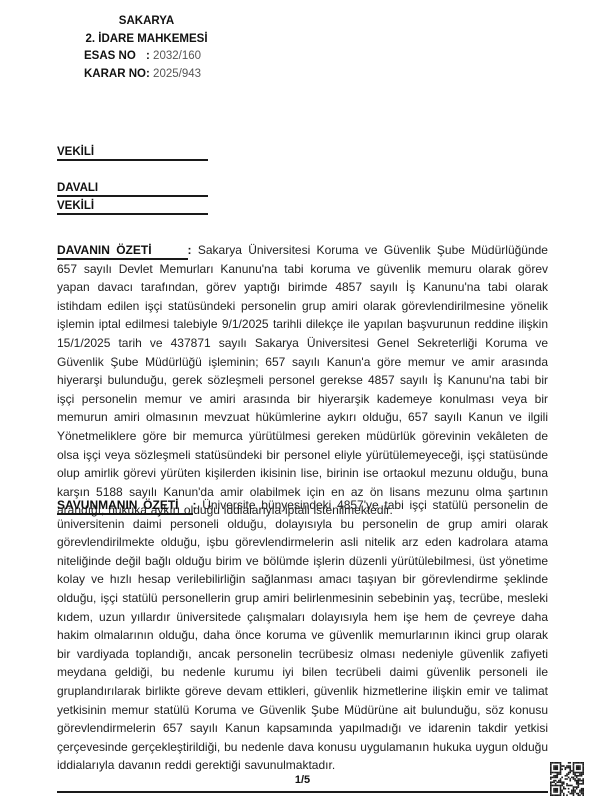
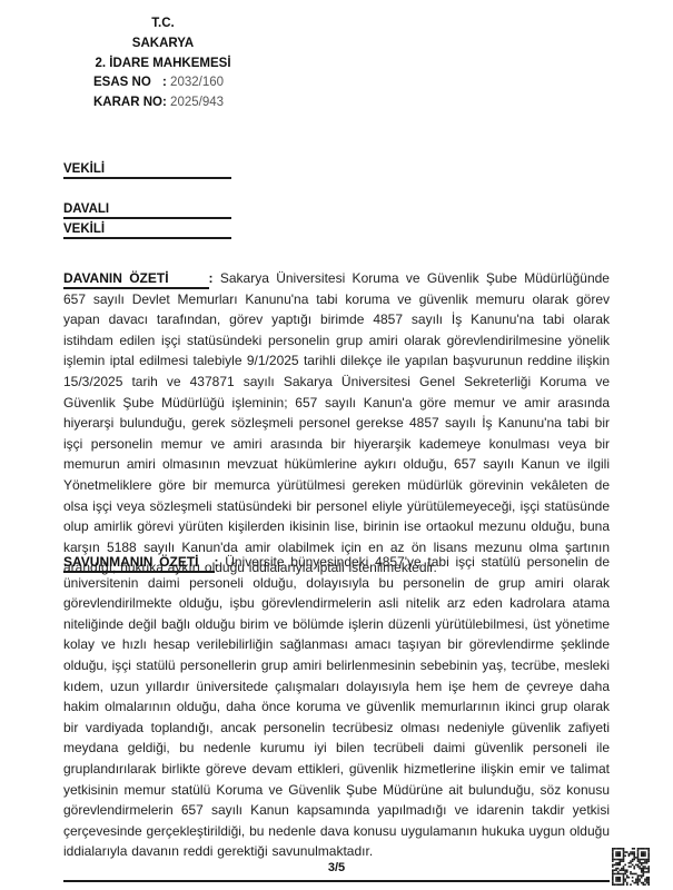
+ T.C.
  SAKARYA
  2. İDARE MAHKEMESİ
  ESAS NO : 2032/160
  KARAR NO: 2025/943
  VEKİLİ
  DAVALI
  VEKİLİ
- DAVANIN ÖZETİ : Sakarya Üniversitesi Koruma ve Güvenlik Şube Müdürlüğünde 657 sayılı Devlet Memurları Kanunu'na tabi koruma ve güvenlik memuru olarak görev yapan davacı tarafından, görev yaptığı birimde 4857 sayılı İş Kanunu'na tabi olarak istihdam edilen işçi statüsündeki personelin grup amiri olarak görevlendirilmesine yönelik işlemin iptal edilmesi talebiyle 9/1/2025 tarihli dilekçe ile yapılan başvurunun reddine ilişkin 15/1/2025 tarih ve 437871 sayılı Sakarya Üniversitesi Genel Sekreterliği Koruma ve Güvenlik Şube Müdürlüğü işleminin; 657 sayılı Kanun'a göre memur ve amir arasında hiyerarşi bulunduğu, gerek sözleşmeli personel gerekse 4857 sayılı İş Kanunu'na tabi bir işçi personelin memur ve amiri arasında bir hiyerarşik kademeye konulması veya bir memurun amiri olmasının mevzuat hükümlerine aykırı olduğu, 657 sayılı Kanun ve ilgili Yönetmeliklere göre bir memurca yürütülmesi gereken müdürlük görevinin vekâleten de olsa işçi veya sözleşmeli statüsündeki bir personel eliyle yürütülemeyeceği, işçi statüsünde olup amirlik görevi yürüten kişilerden ikisinin lise, birinin ise ortaokul mezunu olduğu, buna karşın 5188 sayılı Kanun'da amir olabilmek için en az ön lisans mezunu olma şartının arandığı, hukuka aykırı olduğu iddialarıyla iptali istenilmektedir.
+ DAVANIN ÖZETİ : Sakarya Üniversitesi Koruma ve Güvenlik Şube Müdürlüğünde 657 sayılı Devlet Memurları Kanunu'na tabi koruma ve güvenlik memuru olarak görev yapan davacı tarafından, görev yaptığı birimde 4857 sayılı İş Kanunu'na tabi olarak istihdam edilen işçi statüsündeki personelin grup amiri olarak görevlendirilmesine yönelik işlemin iptal edilmesi talebiyle 9/1/2025 tarihli dilekçe ile yapılan başvurunun reddine ilişkin 15/3/2025 tarih ve 437871 sayılı Sakarya Üniversitesi Genel Sekreterliği Koruma ve Güvenlik Şube Müdürlüğü işleminin; 657 sayılı Kanun'a göre memur ve amir arasında hiyerarşi bulunduğu, gerek sözleşmeli personel gerekse 4857 sayılı İş Kanunu'na tabi bir işçi personelin memur ve amiri arasında bir hiyerarşik kademeye konulması veya bir memurun amiri olmasının mevzuat hükümlerine aykırı olduğu, 657 sayılı Kanun ve ilgili Yönetmeliklere göre bir memurca yürütülmesi gereken müdürlük görevinin vekâleten de olsa işçi veya sözleşmeli statüsündeki bir personel eliyle yürütülemeyeceği, işçi statüsünde olup amirlik görevi yürüten kişilerden ikisinin lise, birinin ise ortaokul mezunu olduğu, buna karşın 5188 sayılı Kanun'da amir olabilmek için en az ön lisans mezunu olma şartının arandığı, hukuka aykırı olduğu iddialarıyla iptali istenilmektedir.
  SAVUNMANIN ÖZETİ : Üniversite bünyesindeki 4857'ye tabi işçi statülü personelin de üniversitenin daimi personeli olduğu, dolayısıyla bu personelin de grup amiri olarak görevlendirilmekte olduğu, işbu görevlendirmelerin asli nitelik arz eden kadrolara atama niteliğinde değil bağlı olduğu birim ve bölümde işlerin düzenli yürütülebilmesi, üst yönetime kolay ve hızlı hesap verilebilirliğin sağlanması amacı taşıyan bir görevlendirme şeklinde olduğu, işçi statülü personellerin grup amiri belirlenmesinin sebebinin yaş, tecrübe, mesleki kıdem, uzun yıllardır üniversitede çalışmaları dolayısıyla hem işe hem de çevreye daha hakim olmalarının olduğu, daha önce koruma ve güvenlik memurlarının ikinci grup olarak bir vardiyada toplandığı, ancak personelin tecrübesiz olması nedeniyle güvenlik zafiyeti meydana geldiği, bu nedenle kurumu iyi bilen tecrübeli daimi güvenlik personeli ile gruplandırılarak birlikte göreve devam ettikleri, güvenlik hizmetlerine ilişkin emir ve talimat yetkisinin memur statülü Koruma ve Güvenlik Şube Müdürüne ait bulunduğu, söz konusu görevlendirmelerin 657 sayılı Kanun kapsamında yapılmadığı ve idarenin takdir yetkisi çerçevesinde gerçekleştirildiği, bu nedenle dava konusu uygulamanın hukuka uygun olduğu iddialarıyla davanın reddi gerektiği savunulmaktadır.
- 1/5
+ 3/5
